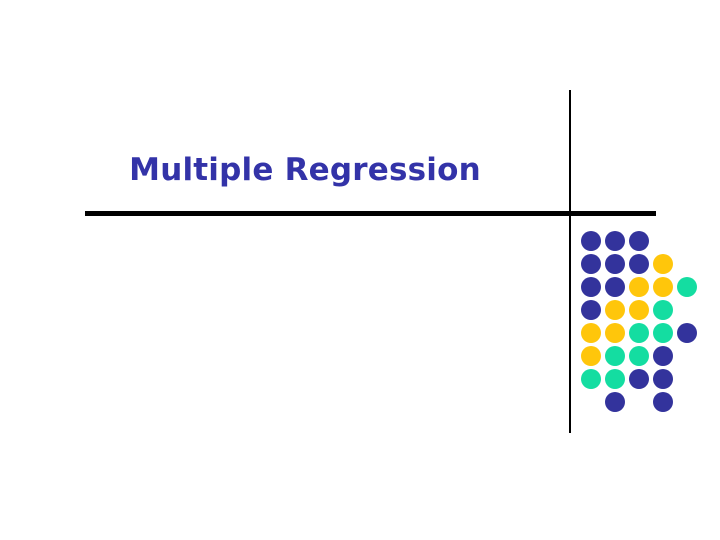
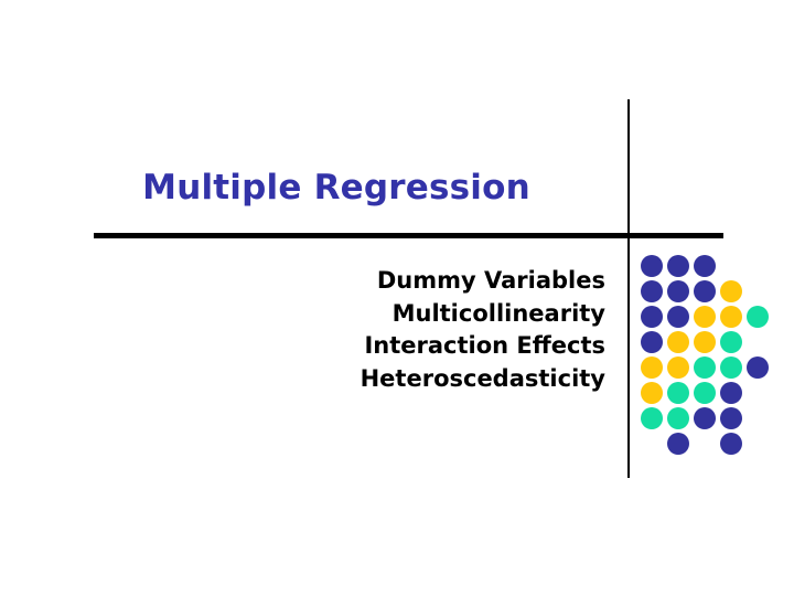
  Multiple Regression
+ Dummy Variables
+ Multicollinearity
+ Interaction Effects
+ Heteroscedasticity
